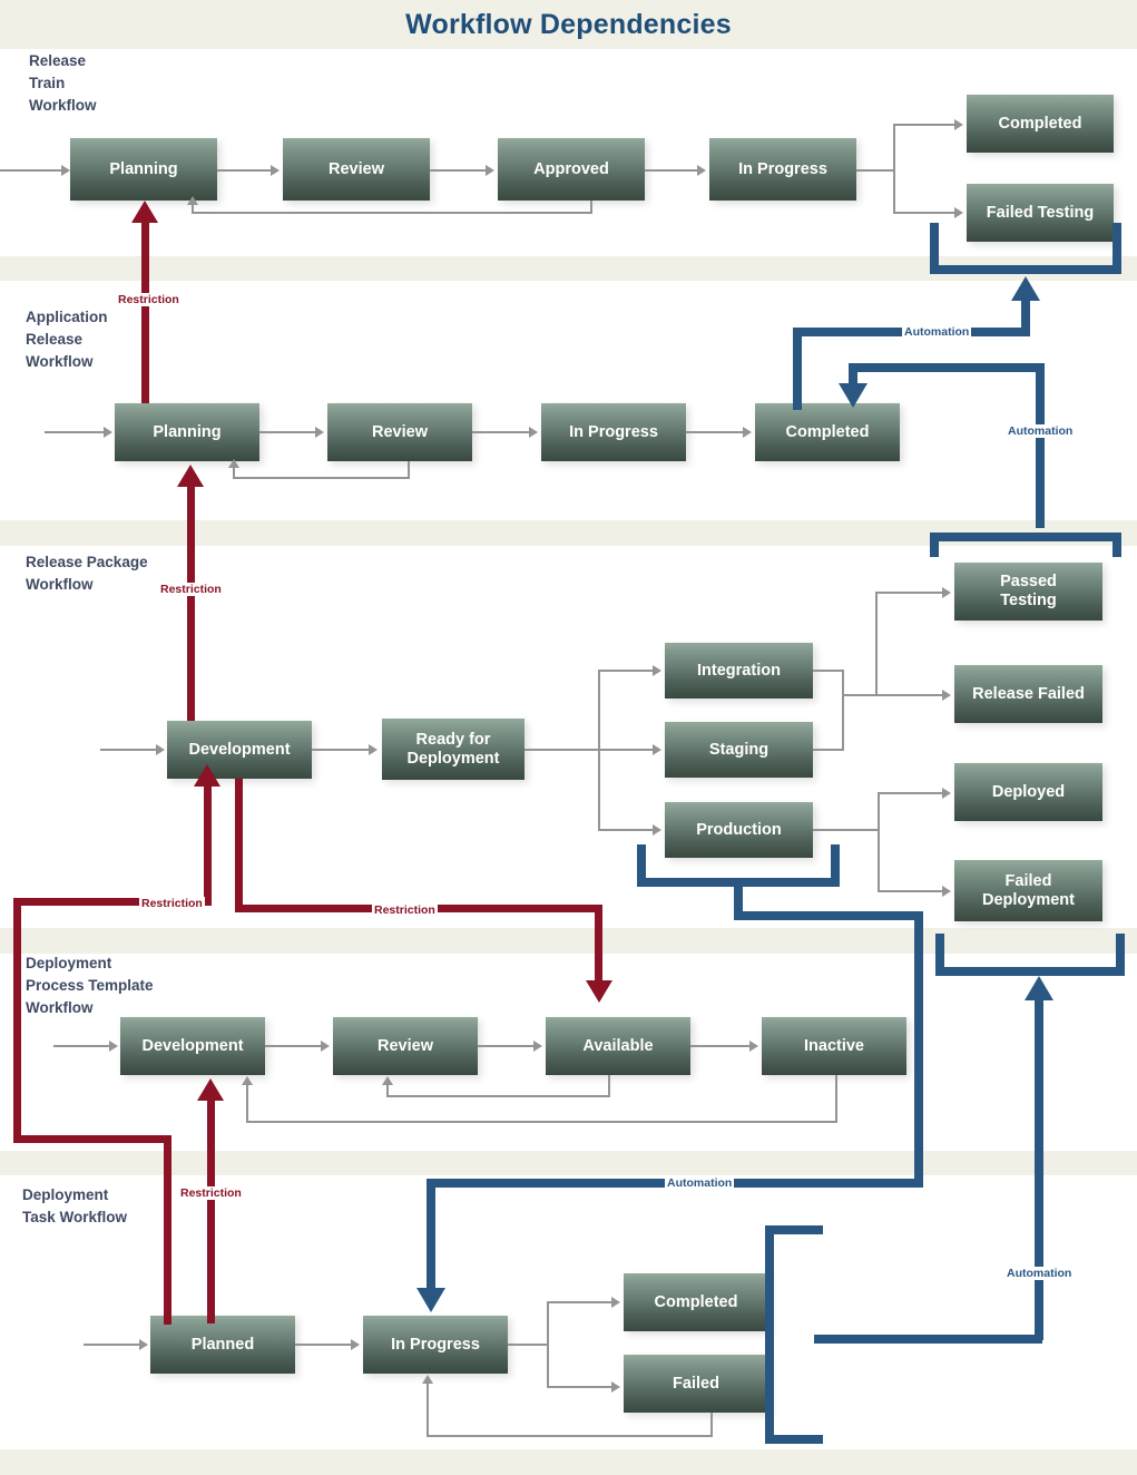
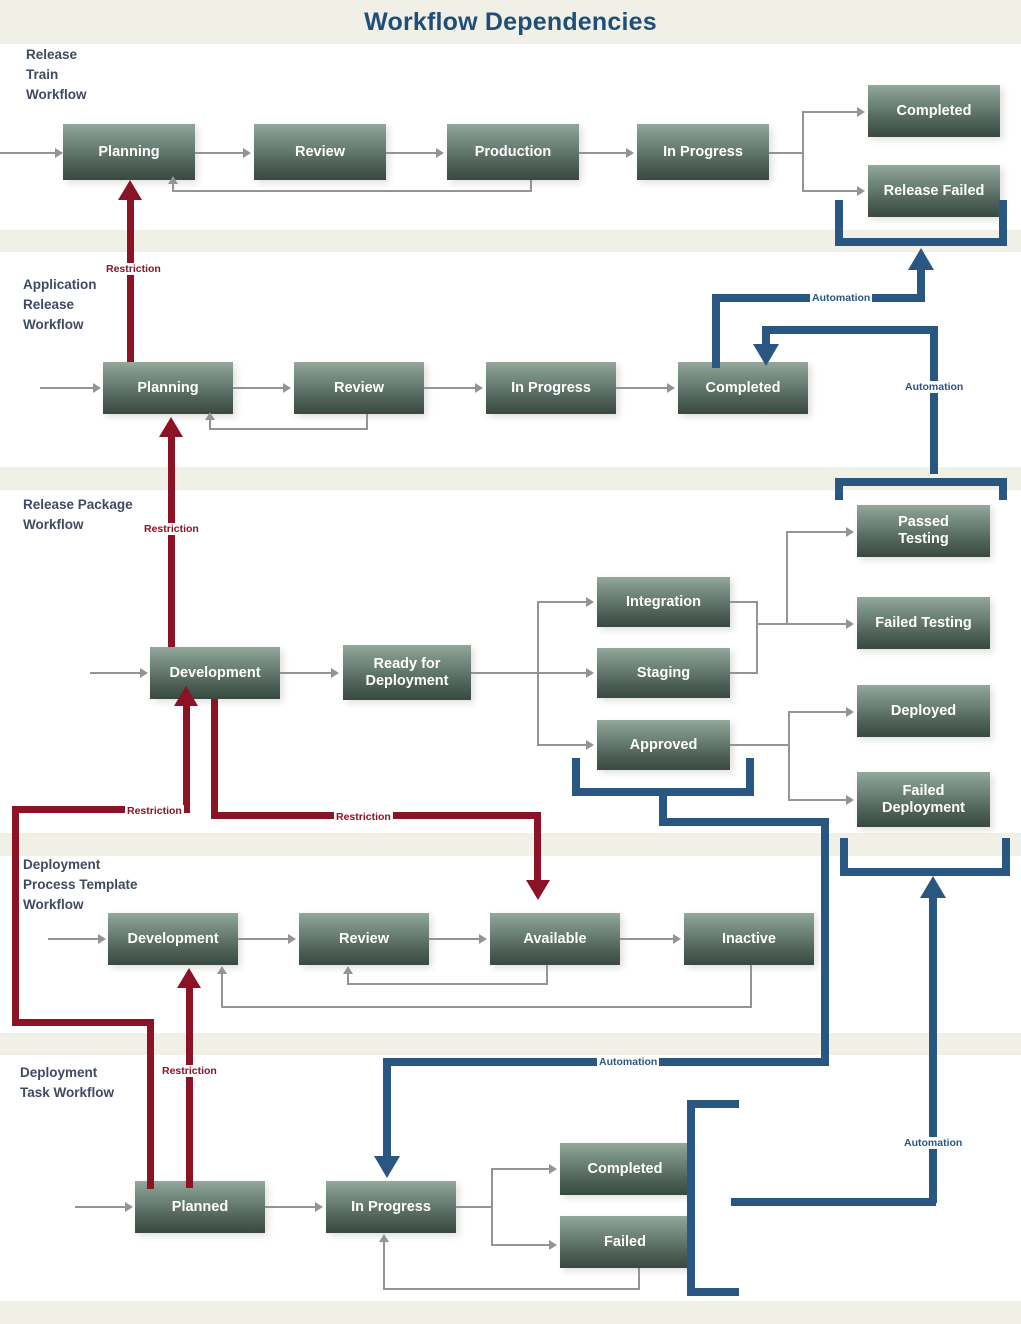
  Workflow Dependencies
  Release
  Train
  Workflow
  Application
  Release
  Workflow
  Release Package
  Workflow
  Deployment
  Process Template
  Workflow
  Deployment
  Task Workflow
  Planning
  Review
- Approved
+ Production
  In Progress
  Completed
- Failed Testing
+ Release Failed
  Planning
  Review
  In Progress
  Completed
  Development
  Ready for
  Deployment
  Integration
  Staging
- Production
+ Approved
  Passed
  Testing
- Release Failed
+ Failed Testing
  Deployed
  Failed
  Deployment
  Development
  Review
  Available
  Inactive
  Planned
  In Progress
  Completed
  Failed
  Restriction
  Restriction
  Restriction
  Restriction
  Restriction
  Automation
  Automation
  Automation
  Automation
